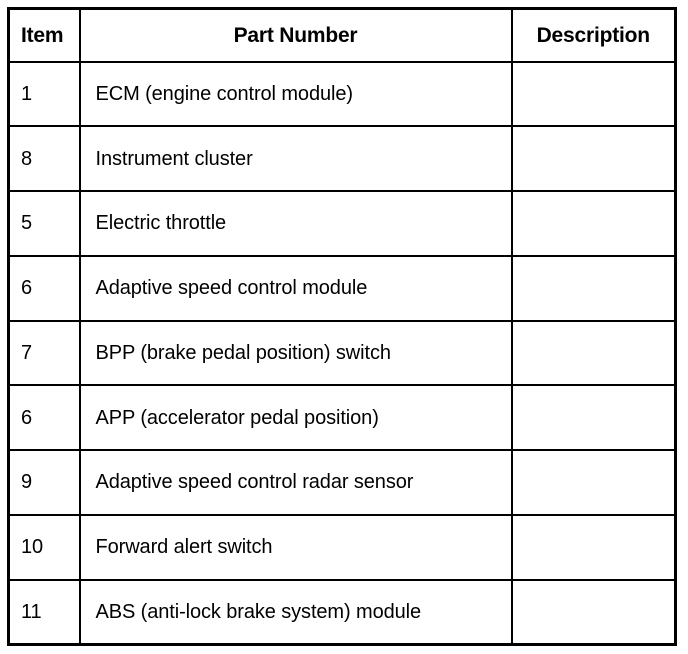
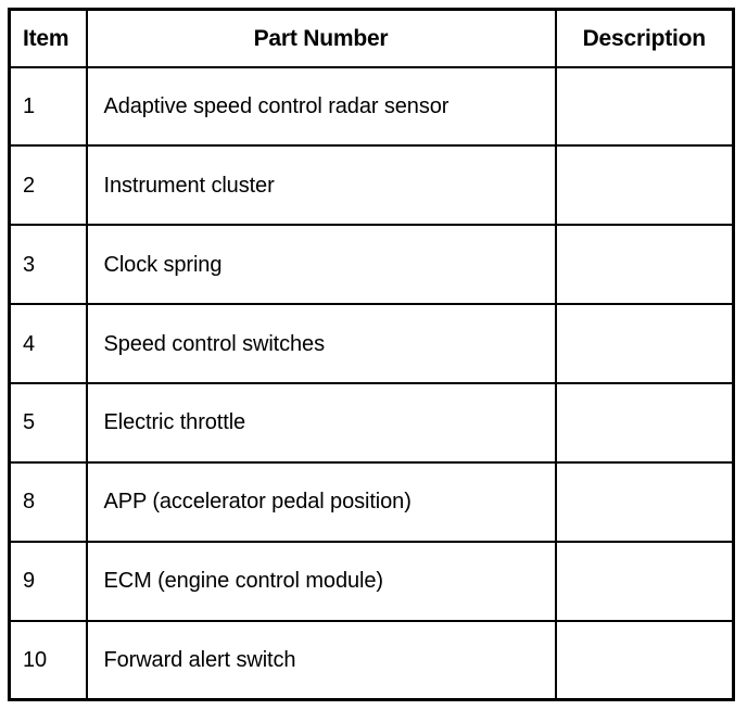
  Item	Part Number	Description
- 1	ECM (engine control module)
+ 1	Adaptive speed control radar sensor
- 8	Instrument cluster
+ 2	Instrument cluster
+ 3	Clock spring
+ 4	Speed control switches
  5	Electric throttle
- 6	Adaptive speed control module
- 7	BPP (brake pedal position) switch
- 6	APP (accelerator pedal position)
+ 8	APP (accelerator pedal position)
- 9	Adaptive speed control radar sensor
+ 9	ECM (engine control module)
  10	Forward alert switch
- 11	ABS (anti-lock brake system) module
